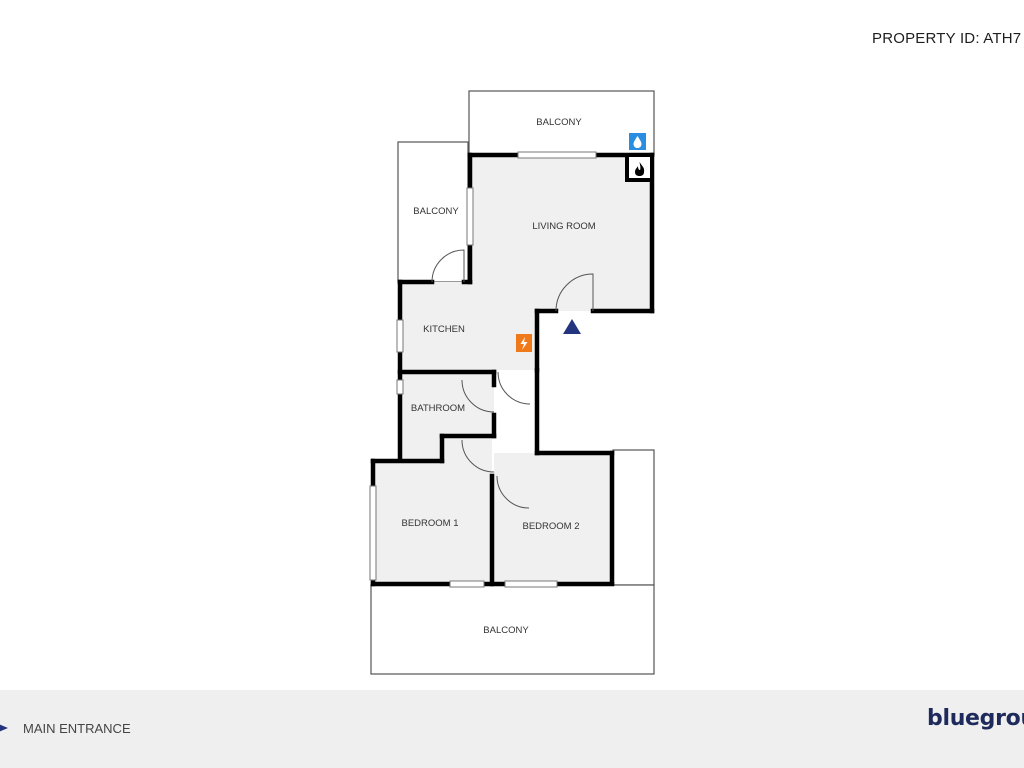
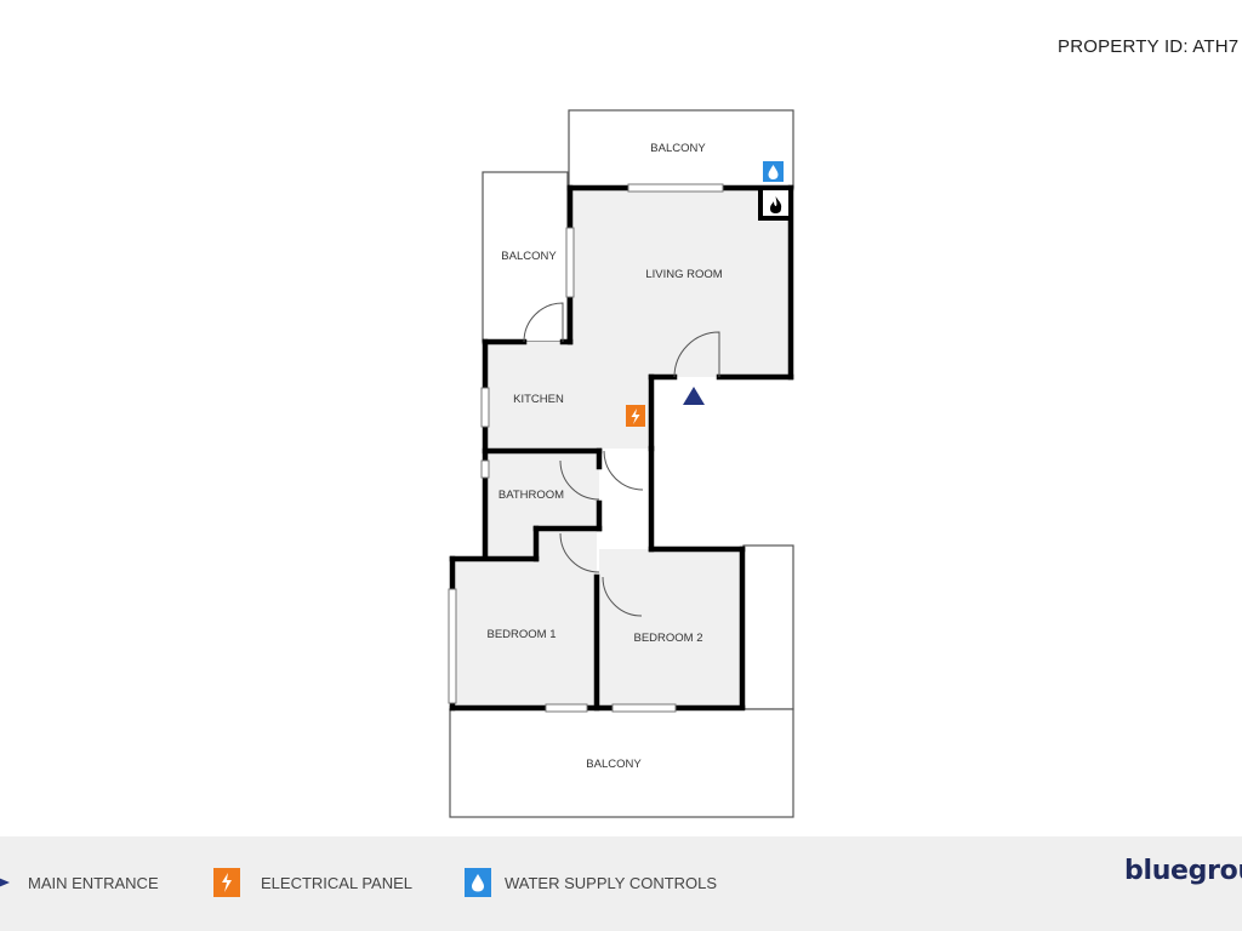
  PROPERTY ID: ATH7
  BALCONY
  BALCONY
  LIVING ROOM
  KITCHEN
  BATHROOM
  BEDROOM 1
  BEDROOM 2
  BALCONY
  MAIN ENTRANCE
+ ELECTRICAL PANEL
+ WATER SUPPLY CONTROLS
  bluegro
